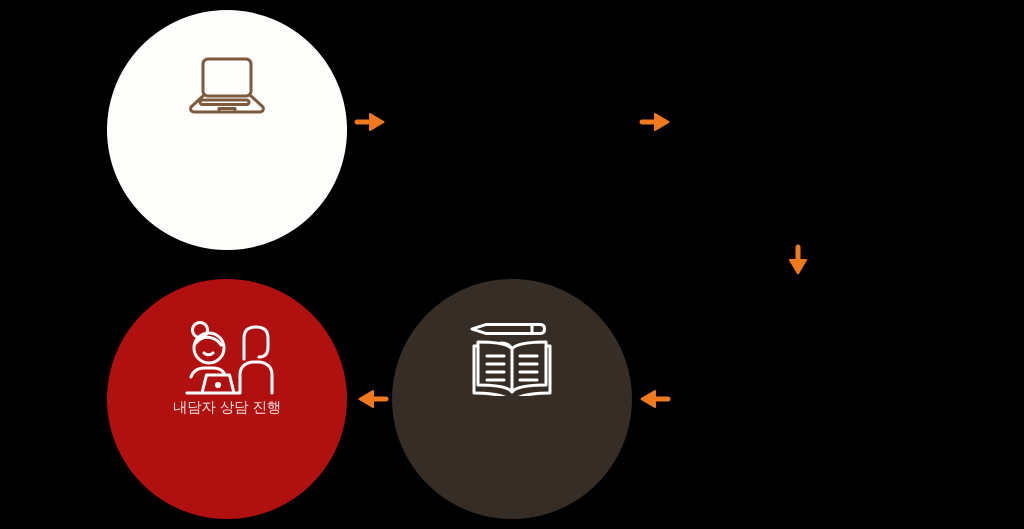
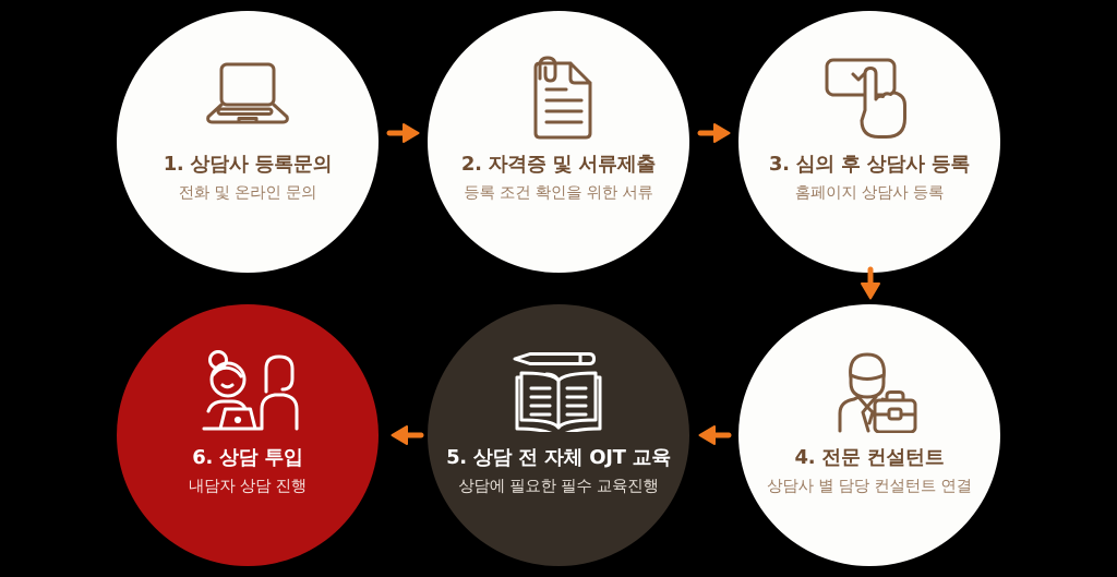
+ 1. 상담사 등록문의
+ 전화 및 온라인 문의
+ 2. 자격증 및 서류제출
+ 등록 조건 확인을 위한 서류
+ 3. 심의 후 상담사 등록
+ 홈페이지 상담사 등록
+ 4. 전문 컨설턴트
+ 상담사 별 담당 컨설턴트 연결
+ 5. 상담 전 자체 OJT 교육
+ 상담에 필요한 필수 교육진행
+ 6. 상담 투입
  내담자 상담 진행
